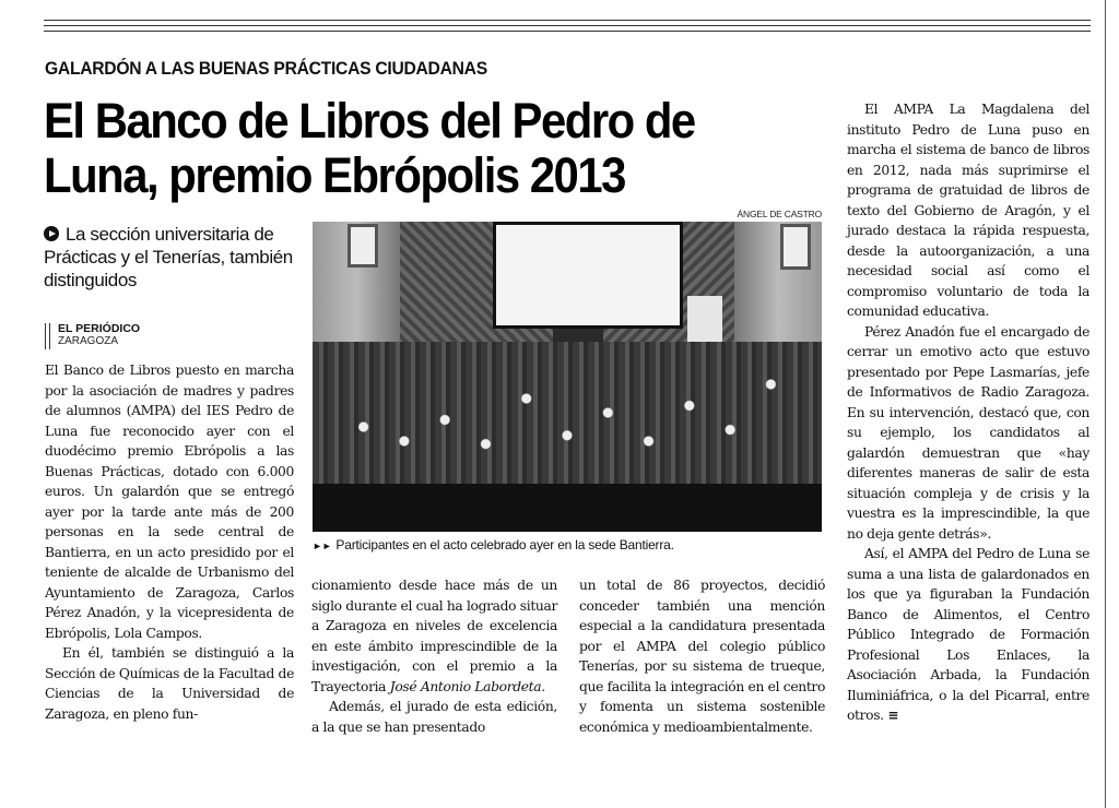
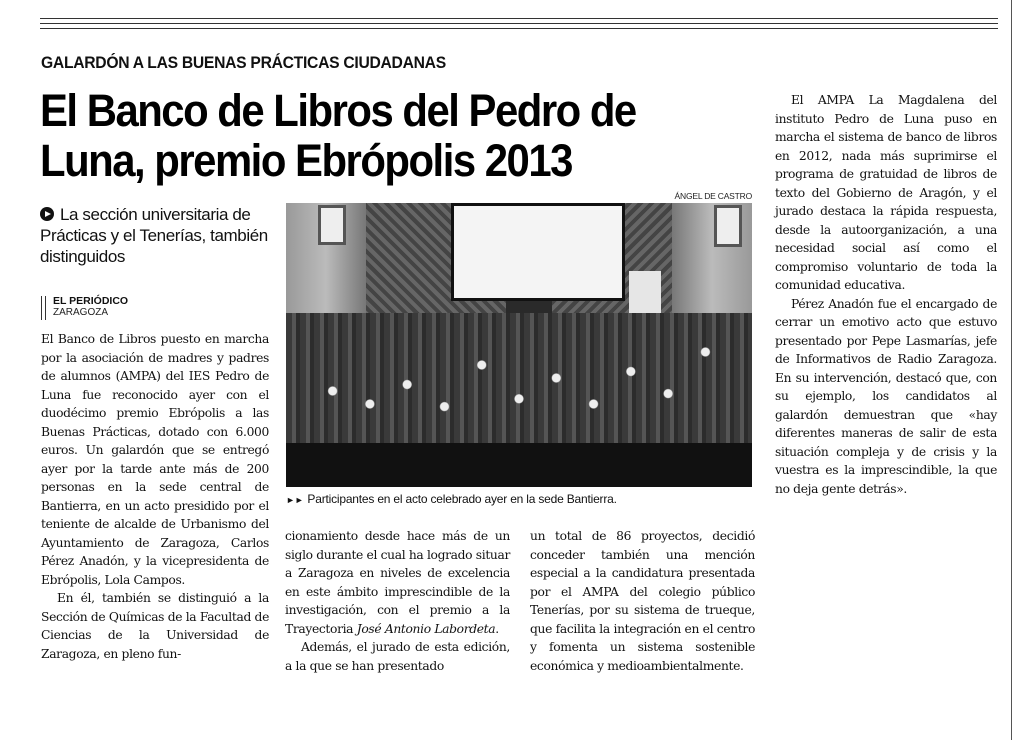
  GALARDÓN A LAS BUENAS PRÁCTICAS CIUDADANAS
  El Banco de Libros del Pedro de Luna, premio Ebrópolis 2013
  La sección universitaria de Prácticas y el Tenerías, también distinguidos
  EL PERIÓDICO
  ZARAGOZA
  ÁNGEL DE CASTRO
  ►► Participantes en el acto celebrado ayer en la sede Bantierra.
  El Banco de Libros puesto en marcha por la asociación de madres y padres de alumnos (AMPA) del IES Pedro de Luna fue reconocido ayer con el duodécimo premio Ebrópolis a las Buenas Prácticas, dotado con 6.000 euros. Un galardón que se entregó ayer por la tarde ante más de 200 personas en la sede central de Bantierra, en un acto presidido por el teniente de alcalde de Urbanismo del Ayuntamiento de Zaragoza, Carlos Pérez Anadón, y la vicepresidenta de Ebrópolis, Lola Campos.
  En él, también se distinguió a la Sección de Químicas de la Facultad de Ciencias de la Universidad de Zaragoza, en pleno fun-
  cionamiento desde hace más de un siglo durante el cual ha logrado situar a Zaragoza en niveles de excelencia en este ámbito imprescindible de la investigación, con el premio a la Trayectoria José Antonio Labordeta.
  Además, el jurado de esta edición, a la que se han presentado
  un total de 86 proyectos, decidió conceder también una mención especial a la candidatura presentada por el AMPA del colegio público Tenerías, por su sistema de trueque, que facilita la integración en el centro y fomenta un sistema sostenible económica y medioambientalmente.
  El AMPA La Magdalena del instituto Pedro de Luna puso en marcha el sistema de banco de libros en 2012, nada más suprimirse el programa de gratuidad de libros de texto del Gobierno de Aragón, y el jurado destaca la rápida respuesta, desde la autoorganización, a una necesidad social así como el compromiso voluntario de toda la comunidad educativa.
  Pérez Anadón fue el encargado de cerrar un emotivo acto que estuvo presentado por Pepe Lasmarías, jefe de Informativos de Radio Zaragoza. En su intervención, destacó que, con su ejemplo, los candidatos al galardón demuestran que «hay diferentes maneras de salir de esta situación compleja y de crisis y la vuestra es la imprescindible, la que no deja gente detrás».
- Así, el AMPA del Pedro de Luna se suma a una lista de galardonados en los que ya figuraban la Fundación Banco de Alimentos, el Centro Público Integrado de Formación Profesional Los Enlaces, la Asociación Arbada, la Fundación Iluminiáfrica, o la del Picarral, entre otros. ≡
